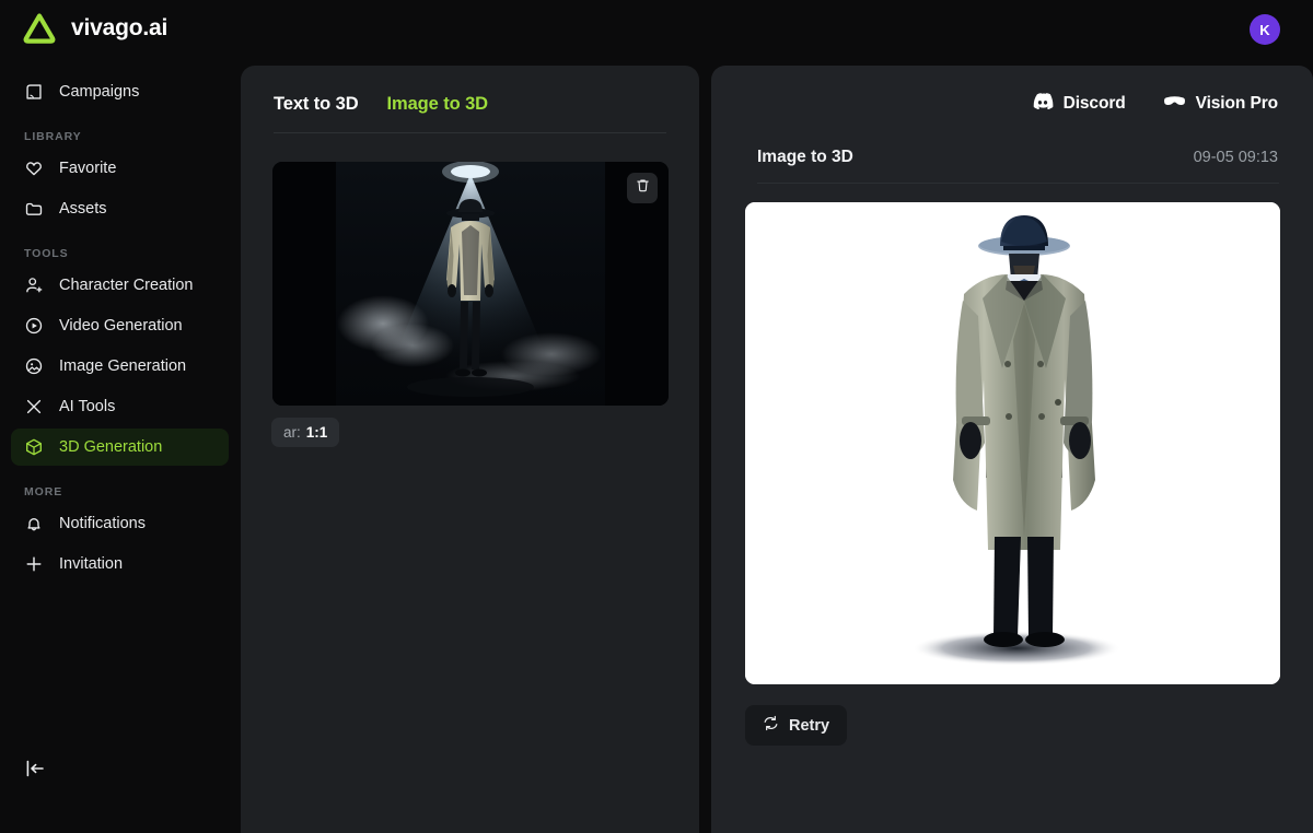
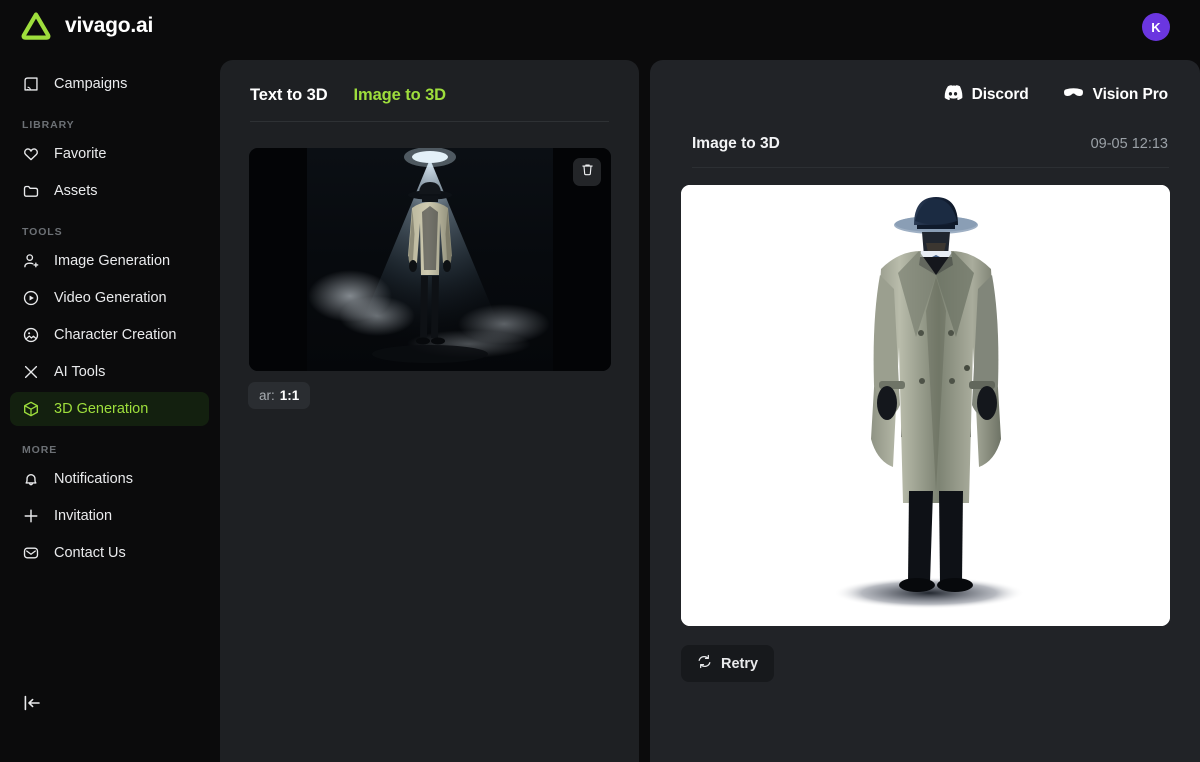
  vivago.ai
  K
  Campaigns
  LIBRARY
  Favorite
  Assets
  TOOLS
- Character Creation
+ Image Generation
  Video Generation
- Image Generation
+ Character Creation
  AI Tools
  3D Generation
  MORE
  Notifications
  Invitation
+ Contact Us
  Text to 3D
  Image to 3D
  ar:
  1:1
  Discord
  Vision Pro
  Image to 3D
- 09-05 09:13
+ 09-05 12:13
  Retry
